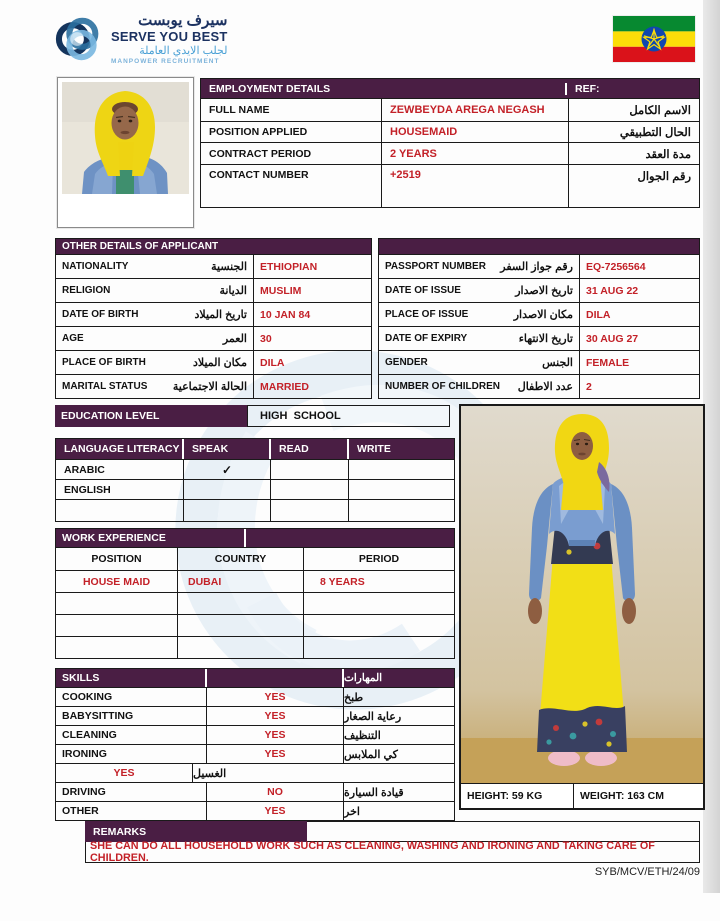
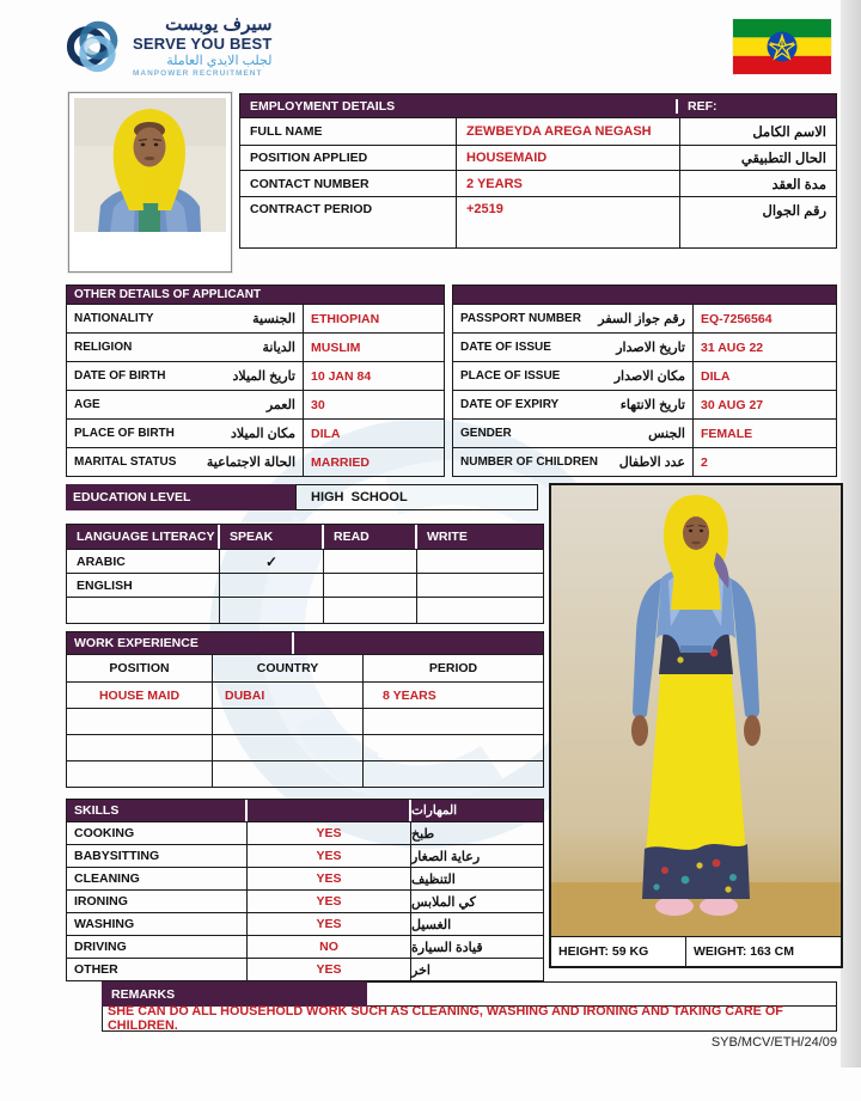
  سيرف يوبست
  SERVE YOU BEST
  لجلب الايدي العاملة
  EMPLOYMENT DETAILS
  REF:
  FULL NAME
  ZEWBEYDA AREGA NEGASH
  الاسم الكامل
  POSITION APPLIED
  HOUSEMAID
  الحال التطبيقي
- CONTRACT PERIOD
+ CONTACT NUMBER
  2 YEARS
  مدة العقد
- CONTACT NUMBER
+ CONTRACT PERIOD
  +2519
  رقم الجوال
  OTHER DETAILS OF APPLICANT
  NATIONALITY
  الجنسية
  ETHIOPIAN
  RELIGION
  الديانة
  MUSLIM
  DATE OF BIRTH
  تاريخ الميلاد
  10 JAN 84
  AGE
  العمر
  30
  PLACE OF BIRTH
  مكان الميلاد
  DILA
  MARITAL STATUS
  الحالة الاجتماعية
  MARRIED
  PASSPORT NUMBER
  رقم جواز السفر
  EQ-7256564
  DATE OF ISSUE
  تاريخ الاصدار
  31 AUG 22
  PLACE OF ISSUE
  مكان الاصدار
  DILA
  DATE OF EXPIRY
  تاريخ الانتهاء
  30 AUG 27
  GENDER
  الجنس
  FEMALE
  NUMBER OF CHILDREN
  عدد الاطفال
  2
  EDUCATION LEVEL
  HIGH SCHOOL
  LANGUAGE LITERACY
  SPEAK
  READ
  WRITE
  ARABIC
  ✓
  ENGLISH
  WORK EXPERIENCE
  POSITION
  COUNTRY
  PERIOD
  HOUSE MAID
  DUBAI
  8 YEARS
  SKILLS
  المهارات
  COOKING
  YES
  طبخ
  BABYSITTING
  YES
  رعاية الصغار
  CLEANING
  YES
  التنظيف
  IRONING
  YES
  كي الملابس
+ WASHING
  YES
  الغسيل
  DRIVING
  NO
  قيادة السيارة
  OTHER
  YES
  اخر
  HEIGHT: 59 KG
  WEIGHT: 163 CM
  REMARKS
  SHE CAN DO ALL HOUSEHOLD WORK SUCH AS CLEANING, WASHING AND IRONING AND TAKING CARE OF CHILDREN.
  SYB/MCV/ETH/24/09
